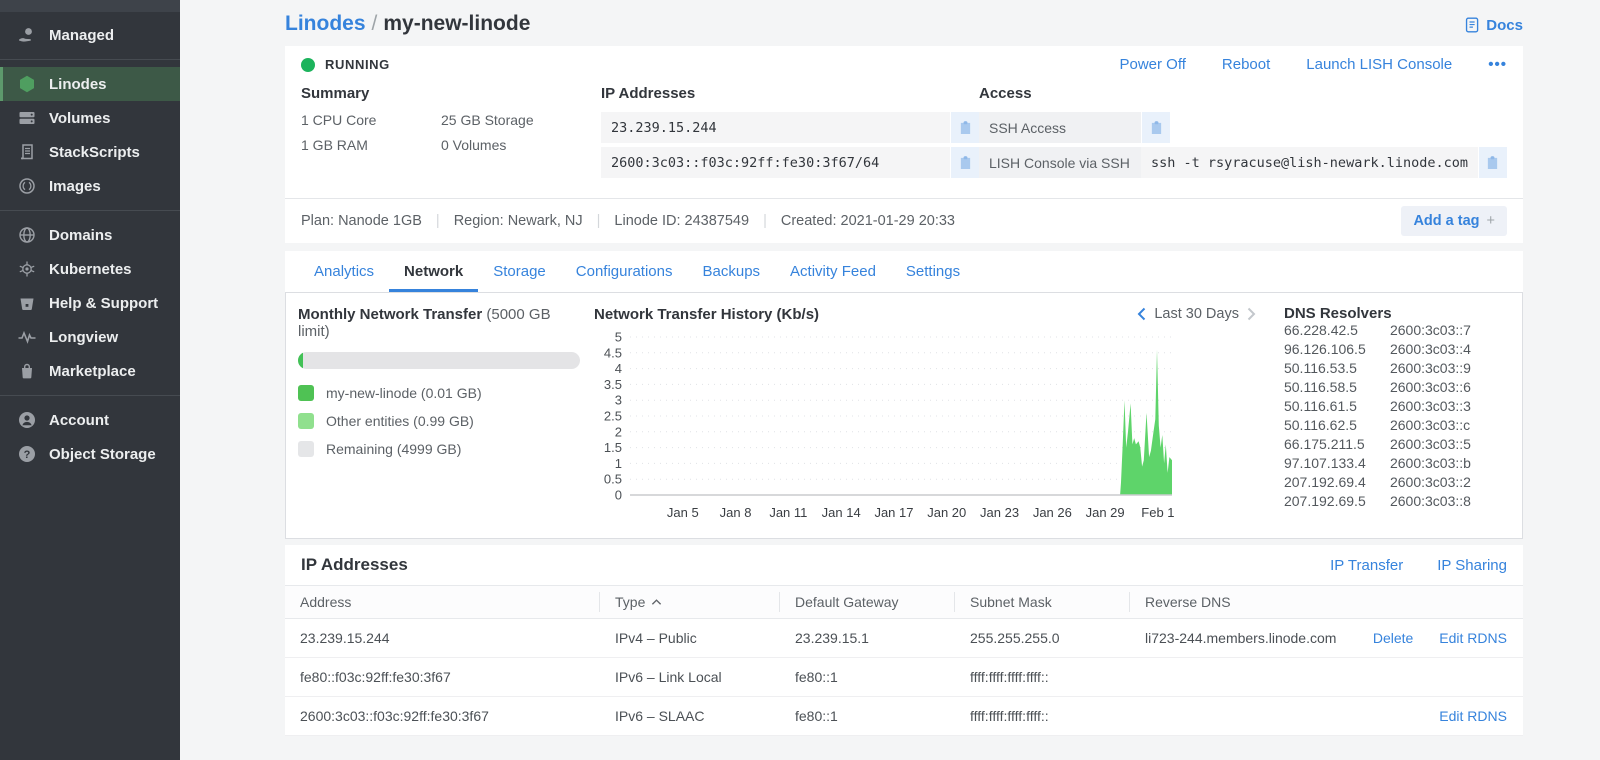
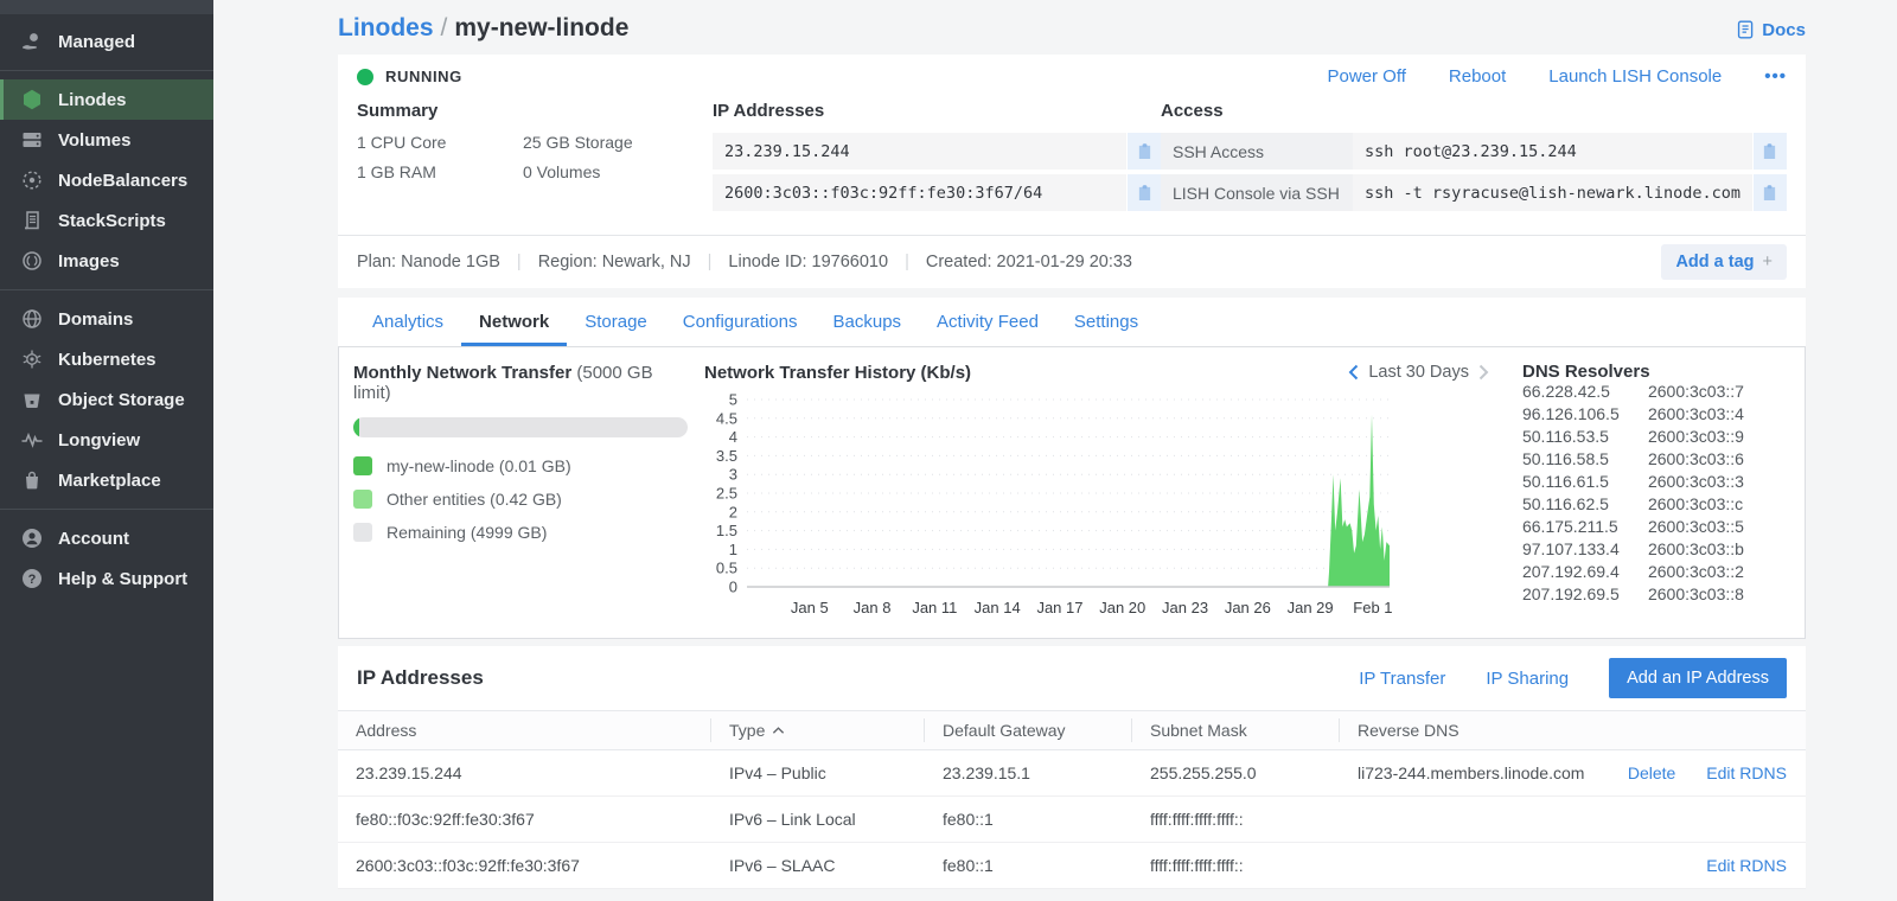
  Managed
  Linodes
  Volumes
+ NodeBalancers
  StackScripts
  Images
  Domains
  Kubernetes
- Help & Support
+ Object Storage
  Longview
  Marketplace
  Account
  ?
- Object Storage
+ Help & Support
  Linodes / my-new-linode
  Docs
  RUNNING
  Power Off
  Reboot
  Launch LISH Console
  •••
  Summary
  1 CPU Core
  25 GB Storage
  1 GB RAM
  0 Volumes
  IP Addresses
  23.239.15.244
  2600:3c03::f03c:92ff:fe30:3f67/64
  Access
  SSH Access
+ ssh root@23.239.15.244
  LISH Console via SSH
  ssh -t rsyracuse@lish-newark.linode.com
  Plan: Nanode 1GB
  |
  Region: Newark, NJ
  |
- Linode ID: 24387549
+ Linode ID: 19766010
  |
  Created: 2021-01-29 20:33
  Add a tag +
  Analytics
  Network
  Storage
  Configurations
  Backups
  Activity Feed
  Settings
  Monthly Network Transfer (5000 GB limit)
  my-new-linode (0.01 GB)
- Other entities (0.99 GB)
+ Other entities (0.42 GB)
  Remaining (4999 GB)
  Network Transfer History (Kb/s)
  Last 30 Days
  0
  0.5
  1
  1.5
  2
  2.5
  3
  3.5
  4
  4.5
  5
  Jan 5
  Jan 8
  Jan 11
  Jan 14
  Jan 17
  Jan 20
  Jan 23
  Jan 26
  Jan 29
  Feb 1
  DNS Resolvers
  66.228.42.5
  2600:3c03::7
  96.126.106.5
  2600:3c03::4
  50.116.53.5
  2600:3c03::9
  50.116.58.5
  2600:3c03::6
  50.116.61.5
  2600:3c03::3
  50.116.62.5
  2600:3c03::c
  66.175.211.5
  2600:3c03::5
  97.107.133.4
  2600:3c03::b
  207.192.69.4
  2600:3c03::2
  207.192.69.5
  2600:3c03::8
  IP Addresses
  IP Transfer
  IP Sharing
+ Add an IP Address
  Address
  Type
  Default Gateway
  Subnet Mask
  Reverse DNS
  23.239.15.244
  IPv4 – Public
  23.239.15.1
  255.255.255.0
  li723-244.members.linode.com
  Delete
  Edit RDNS
  fe80::f03c:92ff:fe30:3f67
  IPv6 – Link Local
  fe80::1
  ffff:ffff:ffff:ffff::
  2600:3c03::f03c:92ff:fe30:3f67
  IPv6 – SLAAC
  fe80::1
  ffff:ffff:ffff:ffff::
  Edit RDNS
